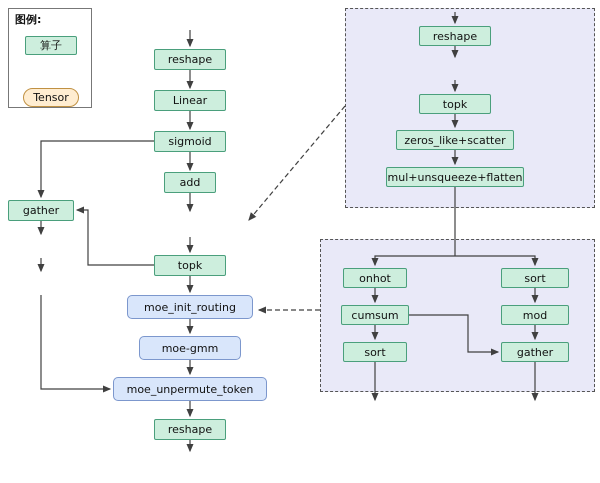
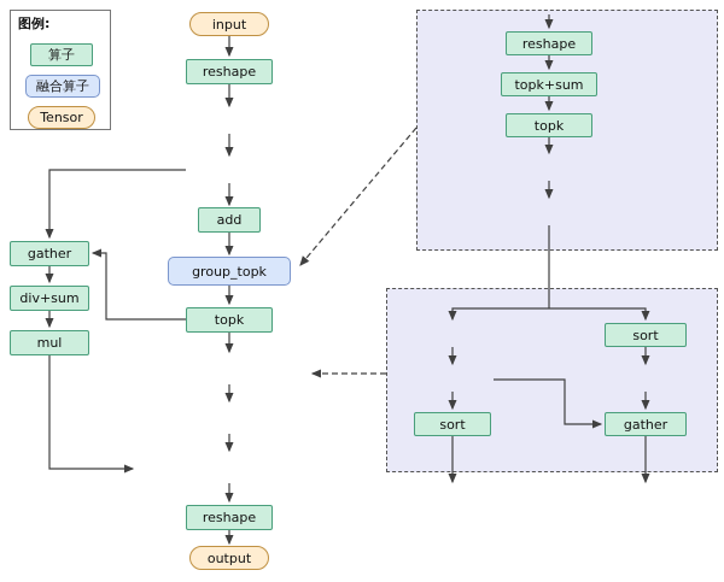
  图例:
  算子
+ 融合算子
  Tensor
+ input
  reshape
- Linear
- sigmoid
  add
+ group_topk
  topk
- moe_init_routing
- moe-gmm
- moe_unpermute_token
  reshape
+ output
  gather
+ div+sum
+ mul
  reshape
+ topk+sum
  topk
- zeros_like+scatter
- mul+unsqueeze+flatten
- onhot
- cumsum
  sort
  sort
- mod
  gather
